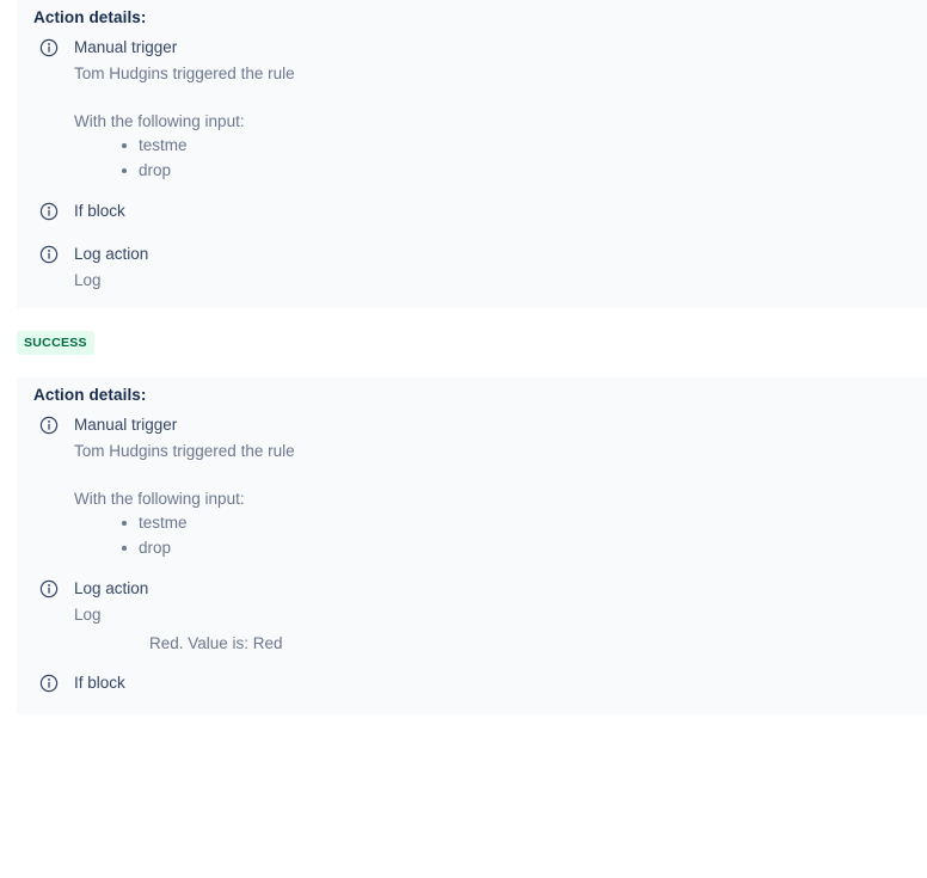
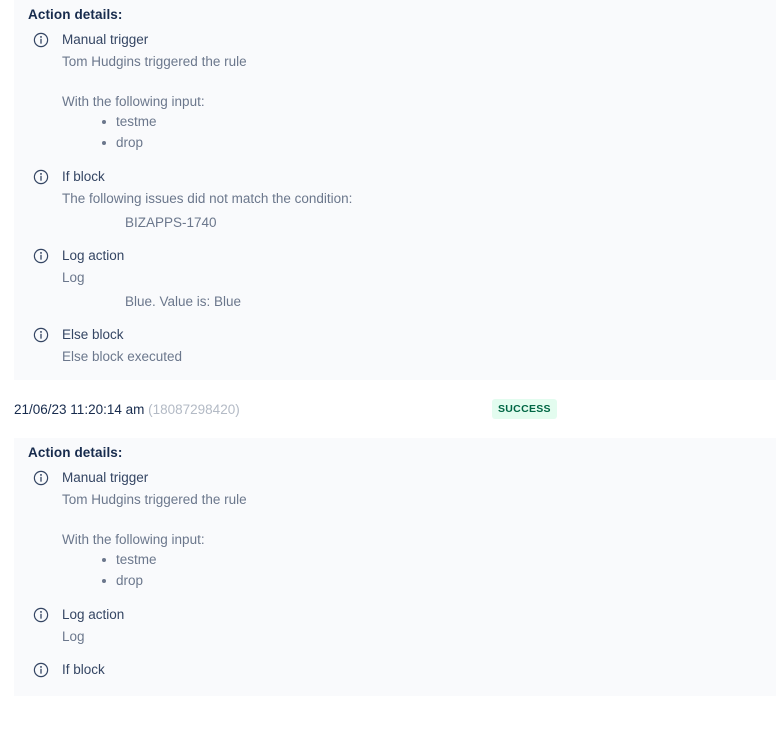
  Action details:
  Manual trigger
  Tom Hudgins triggered the rule
  With the following input:
  testme
  drop
  If block
+ The following issues did not match the condition:
+ BIZAPPS-1740
  Log action
  Log
+ Blue. Value is: Blue
+ Else block
+ Else block executed
+ 21/06/23 11:20:14 am (18087298420)
  SUCCESS
  Action details:
  Manual trigger
  Tom Hudgins triggered the rule
  With the following input:
  testme
  drop
  Log action
  Log
- Red. Value is: Red
  If block
